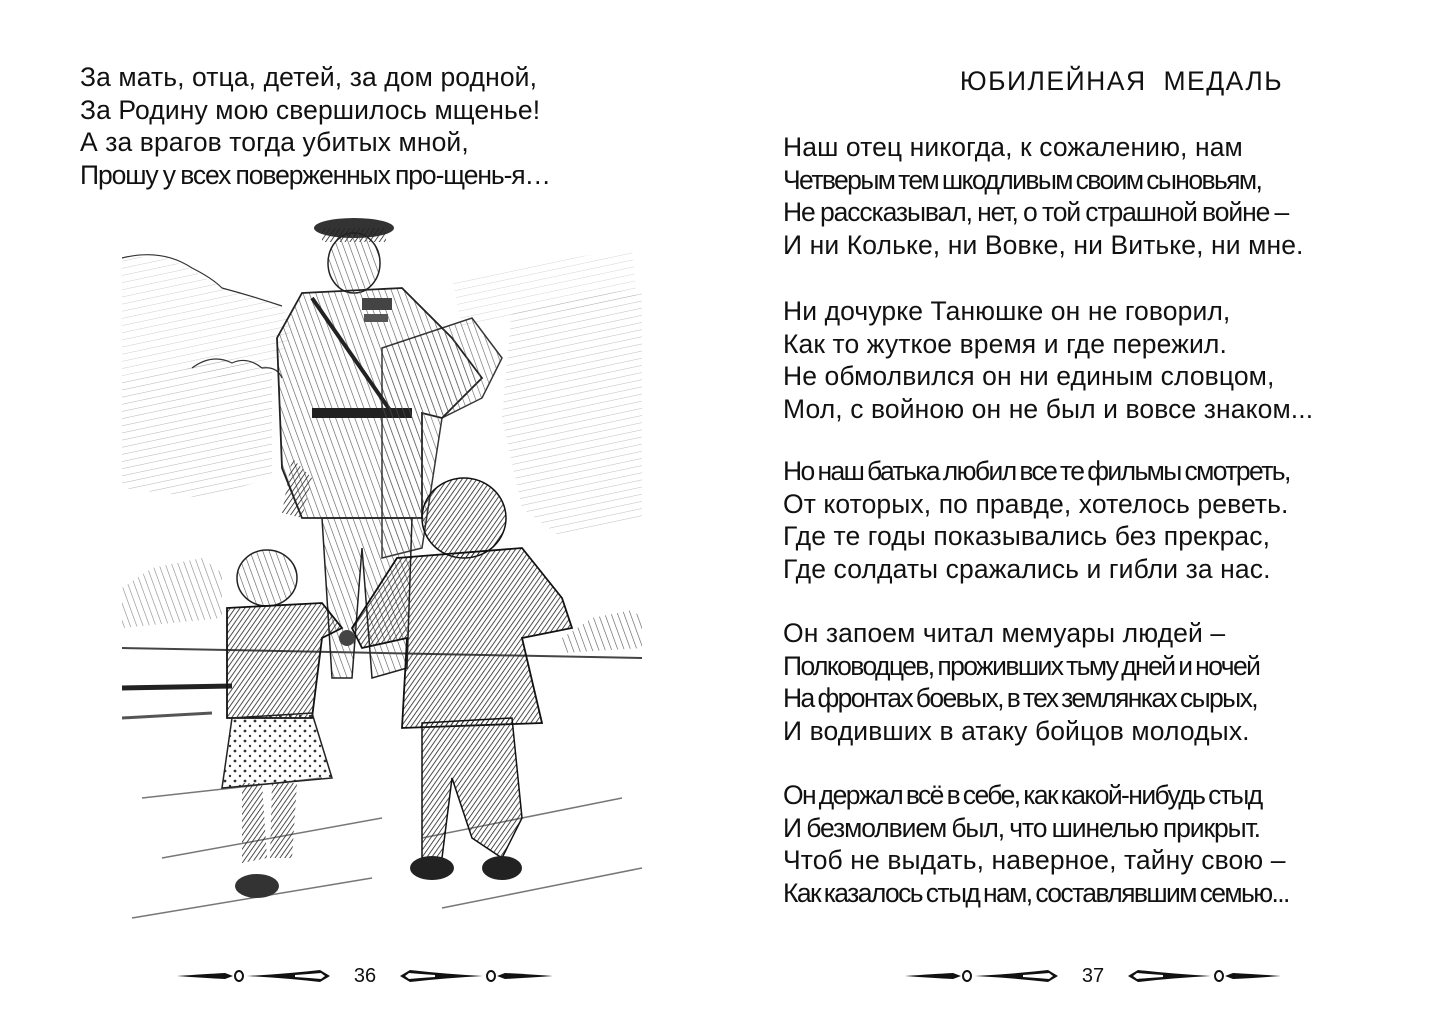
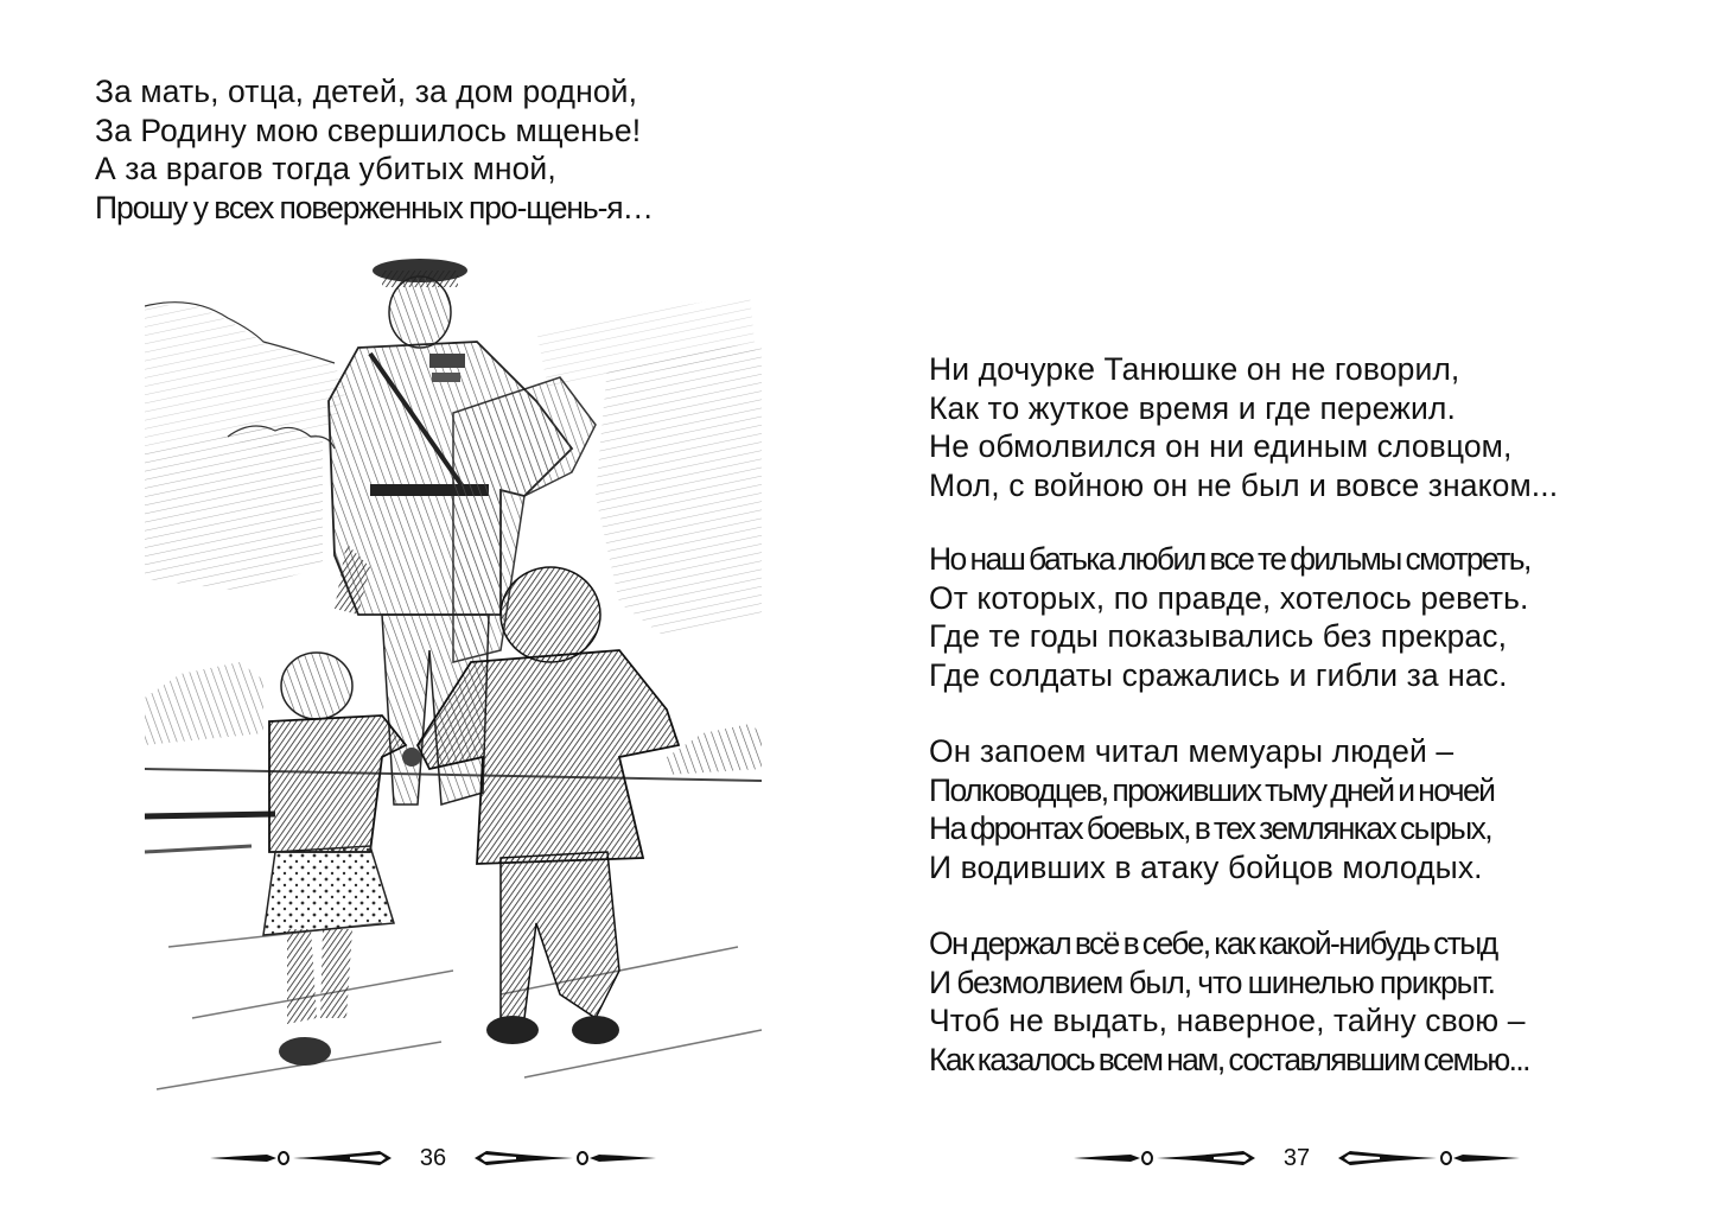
  За мать, отца, детей, за дом родной,
  За Родину мою свершилось мщенье!
  А за врагов тогда убитых мной,
  Прошу у всех поверженных про-щень-я…
  36
- ЮБИЛЕЙНАЯ МЕДАЛЬ
- Наш отец никогда, к сожалению, нам
- Четверым тем шкодливым своим сыновьям,
- Не рассказывал, нет, о той страшной войне –
- И ни Кольке, ни Вовке, ни Витьке, ни мне.
  Ни дочурке Танюшке он не говорил,
  Как то жуткое время и где пережил.
  Не обмолвился он ни единым словцом,
  Мол, с войною он не был и вовсе знаком...
  Но наш батька любил все те фильмы смотреть,
  От которых, по правде, хотелось реветь.
  Где те годы показывались без прекрас,
  Где солдаты сражались и гибли за нас.
  Он запоем читал мемуары людей –
  Полководцев, проживших тьму дней и ночей
  На фронтах боевых, в тех землянках сырых,
  И водивших в атаку бойцов молодых.
  Он держал всё в себе, как какой-нибудь стыд
  И безмолвием был, что шинелью прикрыт.
  Чтоб не выдать, наверное, тайну свою –
- Как казалось стыд нам, составлявшим семью...
+ Как казалось всем нам, составлявшим семью...
  37
